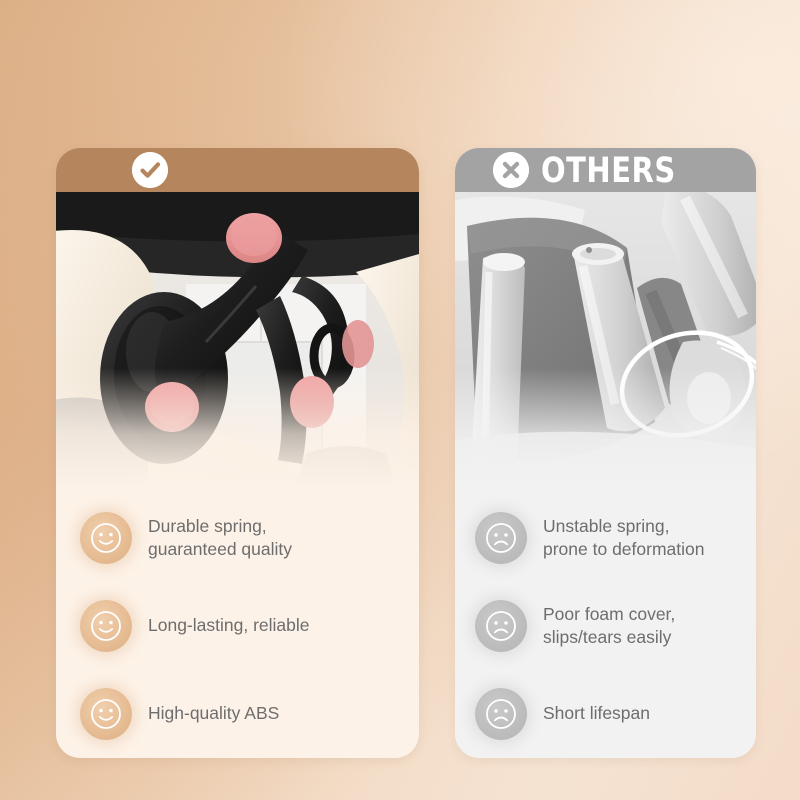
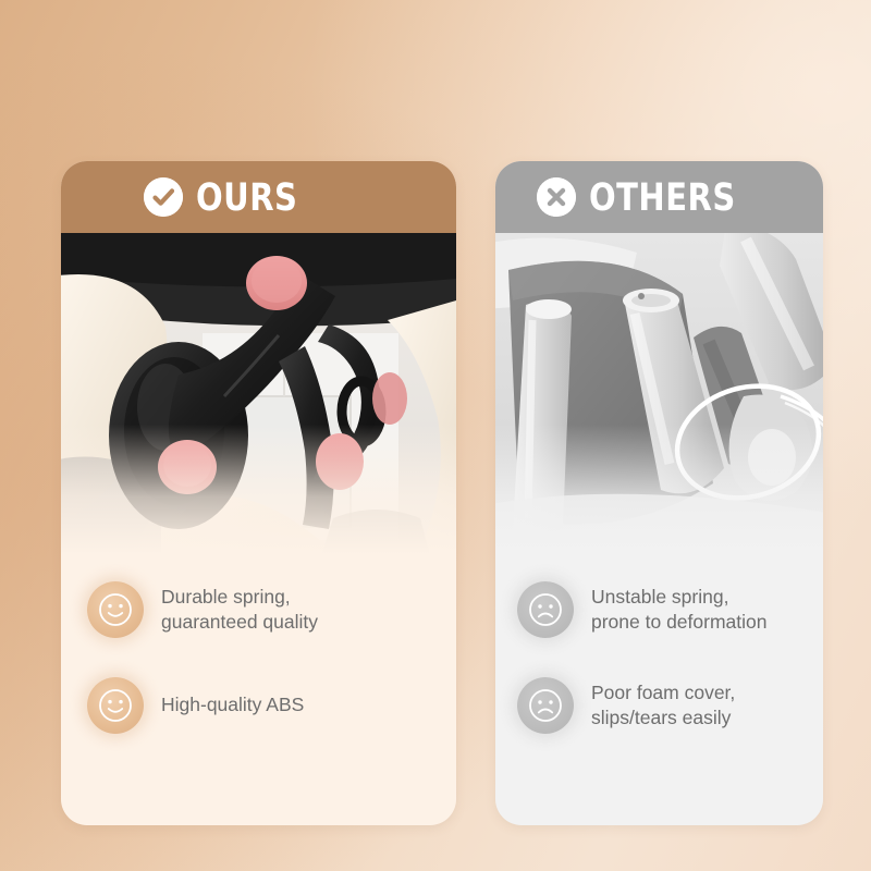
+ OURS
  Durable spring,
  guaranteed quality
- Long-lasting, reliable
  High-quality ABS
  OTHERS
  Unstable spring,
  prone to deformation
  Poor foam cover,
  slips/tears easily
- Short lifespan
